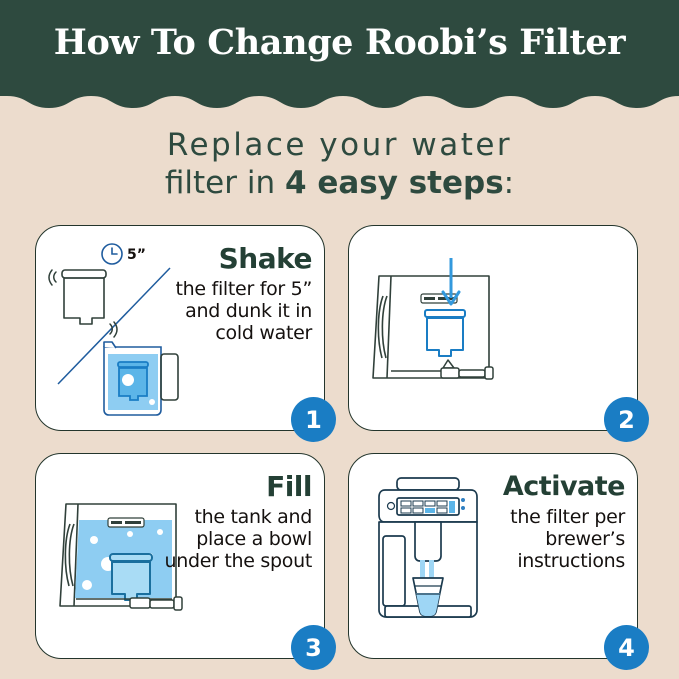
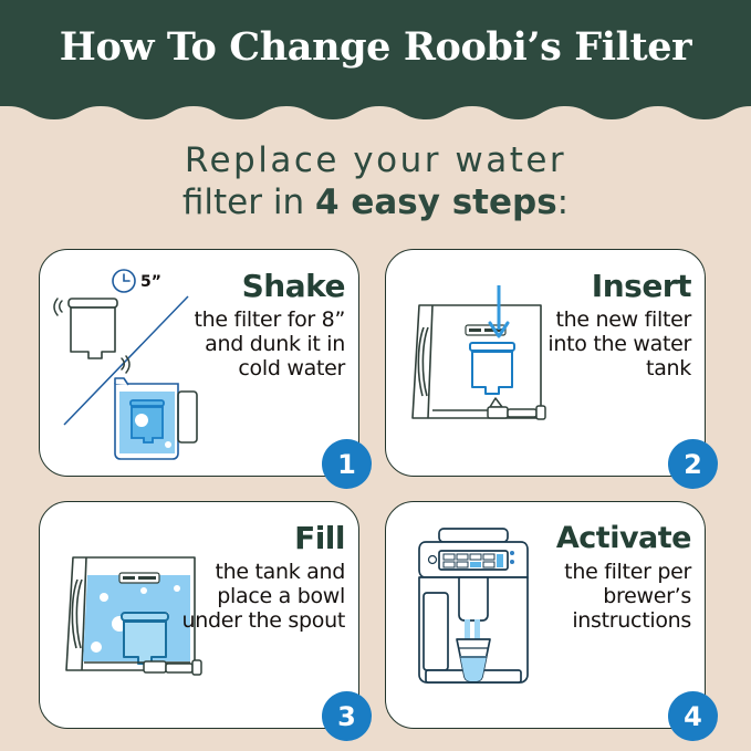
  How To Change Roobi’s Filter
  Replace your water
  filter in 4 easy steps:
  5”
  Shake
- the filter for 5” and dunk it in cold water
+ the filter for 8” and dunk it in cold water
  1
+ Insert
+ the new filter into the water tank
  2
  Fill
  the tank and place a bowl under the spout
  3
  Activate
  the filter per brewer’s instructions
  4
